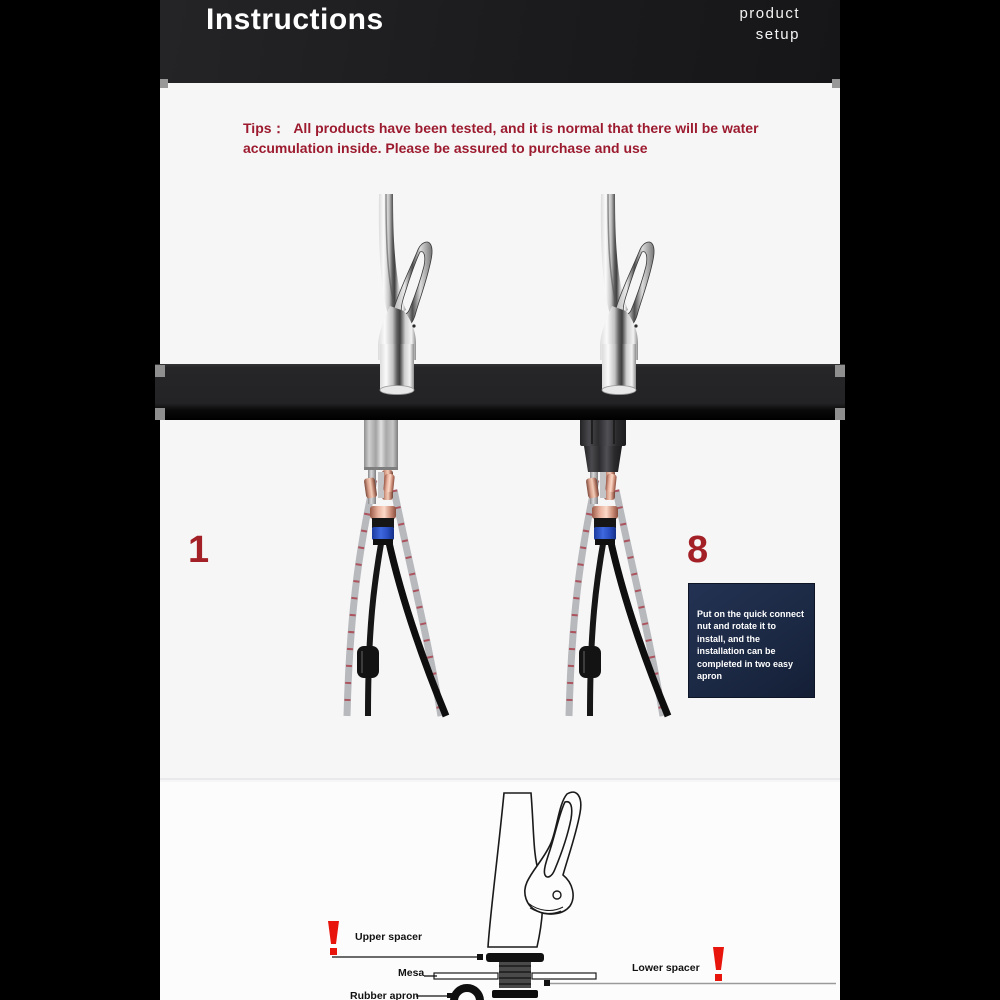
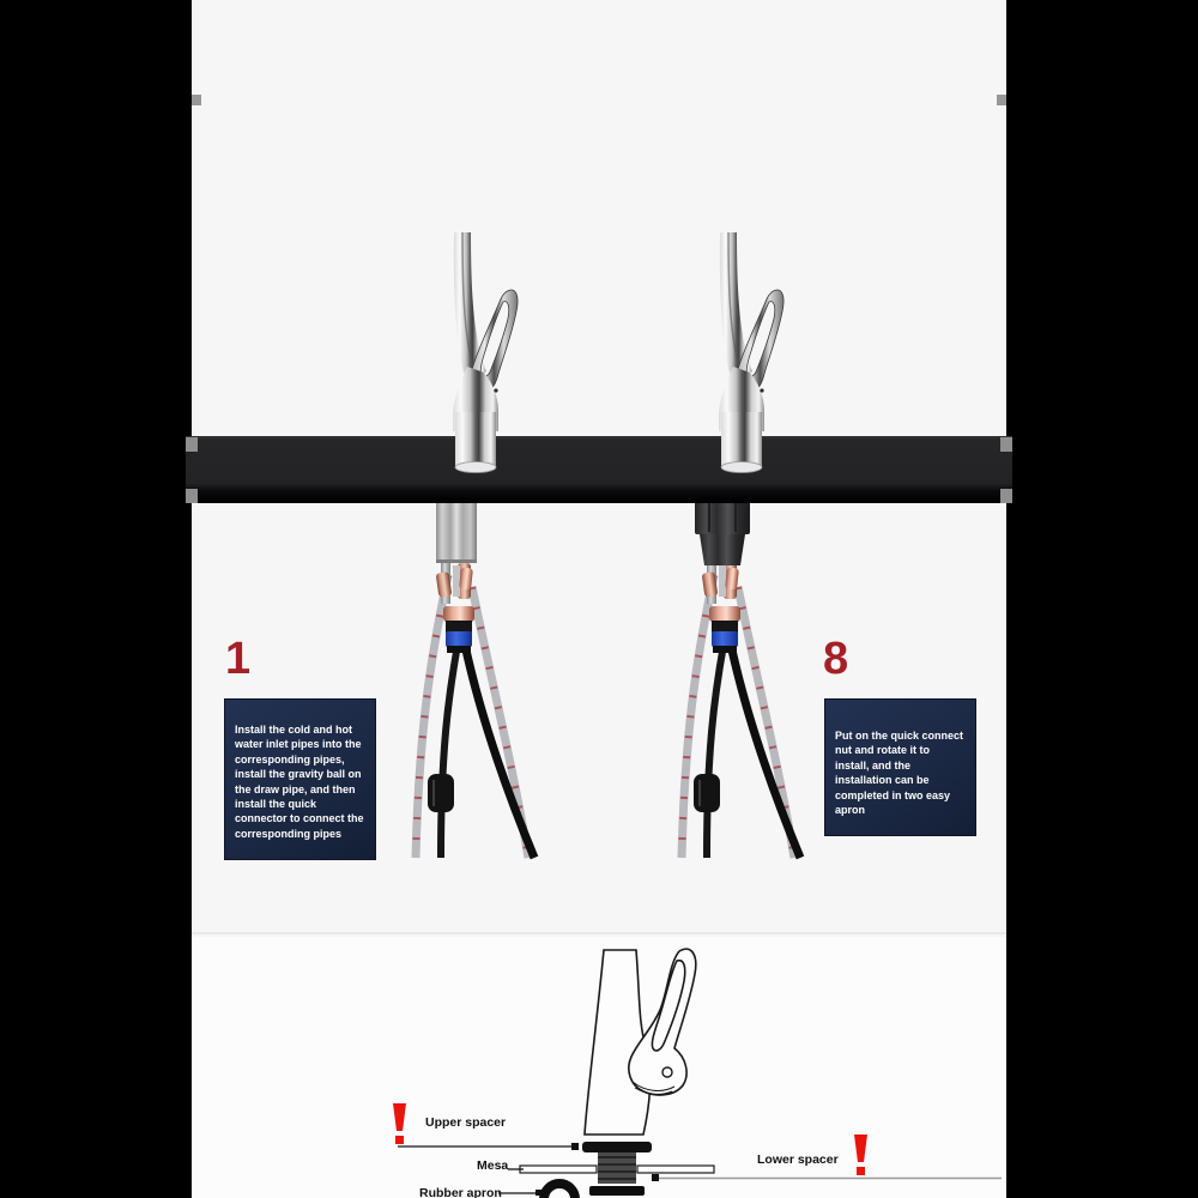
- Instructions
- product
- setup
- Tips： All products have been tested, and it is normal that there will be water accumulation inside. Please be assured to purchase and use
  1
+ Install the cold and hot water inlet pipes into the corresponding pipes, install the gravity ball on the draw pipe, and then install the quick connector to connect the corresponding pipes
  8
  Put on the quick connect nut and rotate it to install, and the installation can be completed in two easy apron
  Upper spacer
  Mesa
  Lower spacer
  Rubber apron
